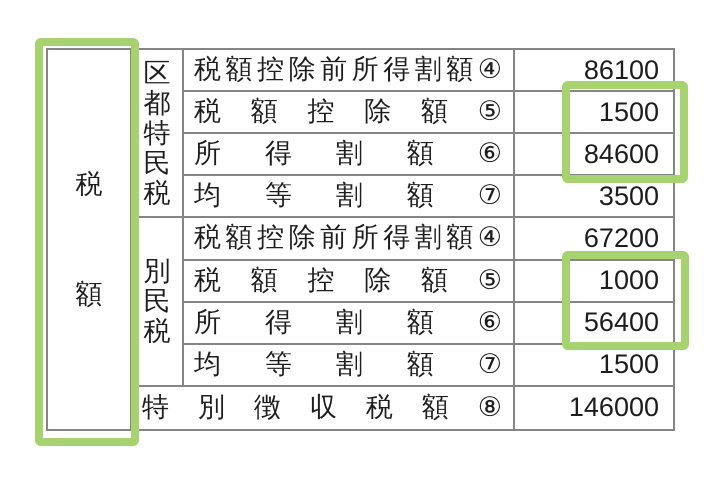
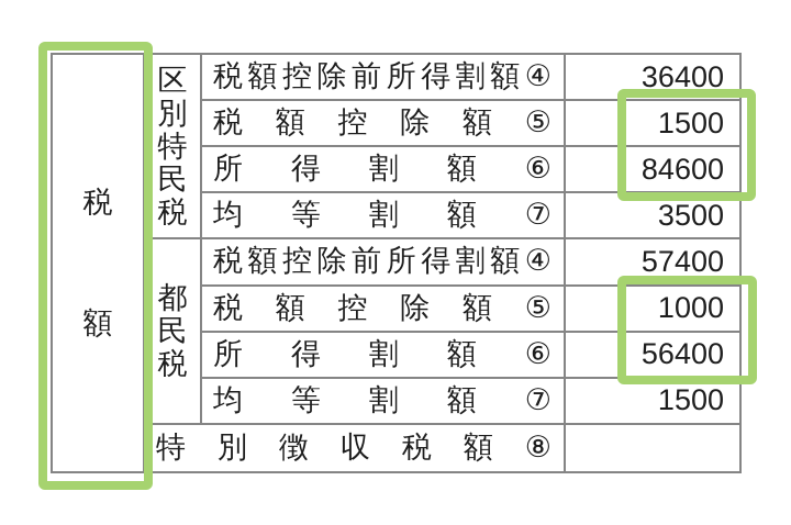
  税
  額
  区
- 都
+ 別
  特
  民
  税
- 別
+ 都
  民
  税
  税額控除前所得割額④
  税額控除額⑤
  所得割額⑥
  均等割額⑦
  税額控除前所得割額④
  税額控除額⑤
  所得割額⑥
  均等割額⑦
  特別徴収税額⑧
- 86100
+ 36400
  1500
  84600
  3500
- 67200
+ 57400
  1000
  56400
  1500
- 146000
